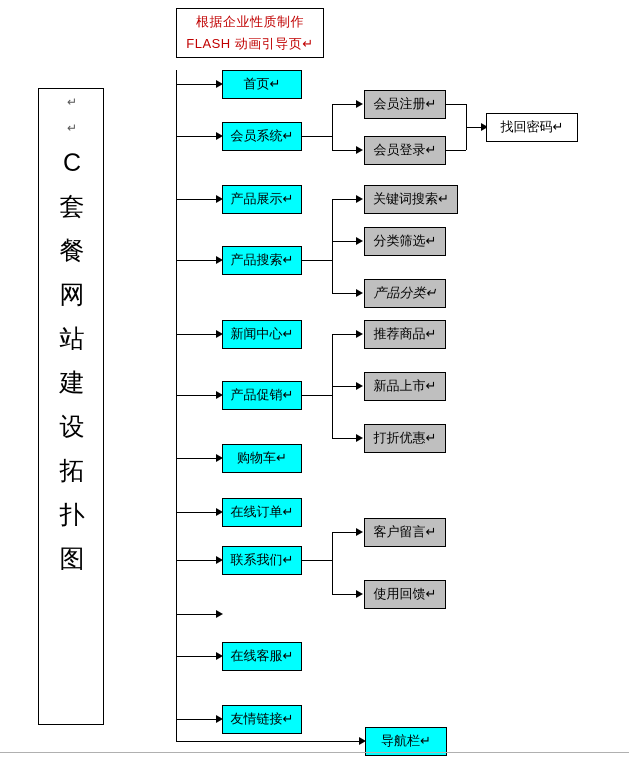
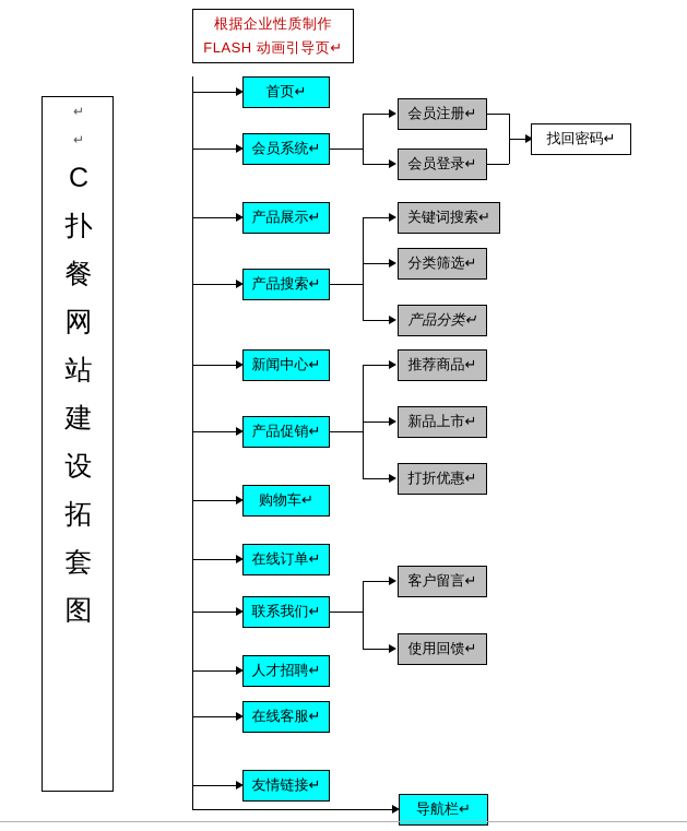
  根据企业性质制作
  FLASH 动画引导页↵
  ↵
  ↵
  C
- 套
+ 扑
  餐
  网
  站
  建
  设
  拓
- 扑
+ 套
  图
  首页↵
  会员系统↵
  产品展示↵
  产品搜索↵
  新闻中心↵
  产品促销↵
  购物车↵
  在线订单↵
  联系我们↵
+ 人才招聘↵
  在线客服↵
  友情链接↵
  导航栏↵
  会员注册↵
  会员登录↵
  找回密码↵
  关键词搜索↵
  分类筛选↵
  产品分类↵
  推荐商品↵
  新品上市↵
  打折优惠↵
  客户留言↵
  使用回馈↵
